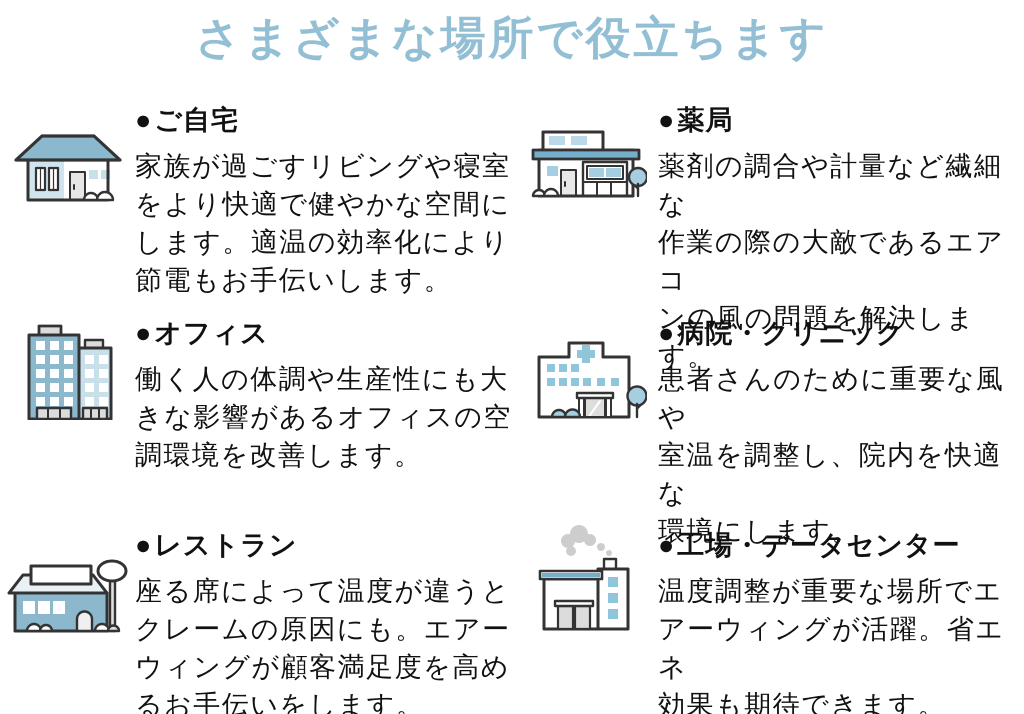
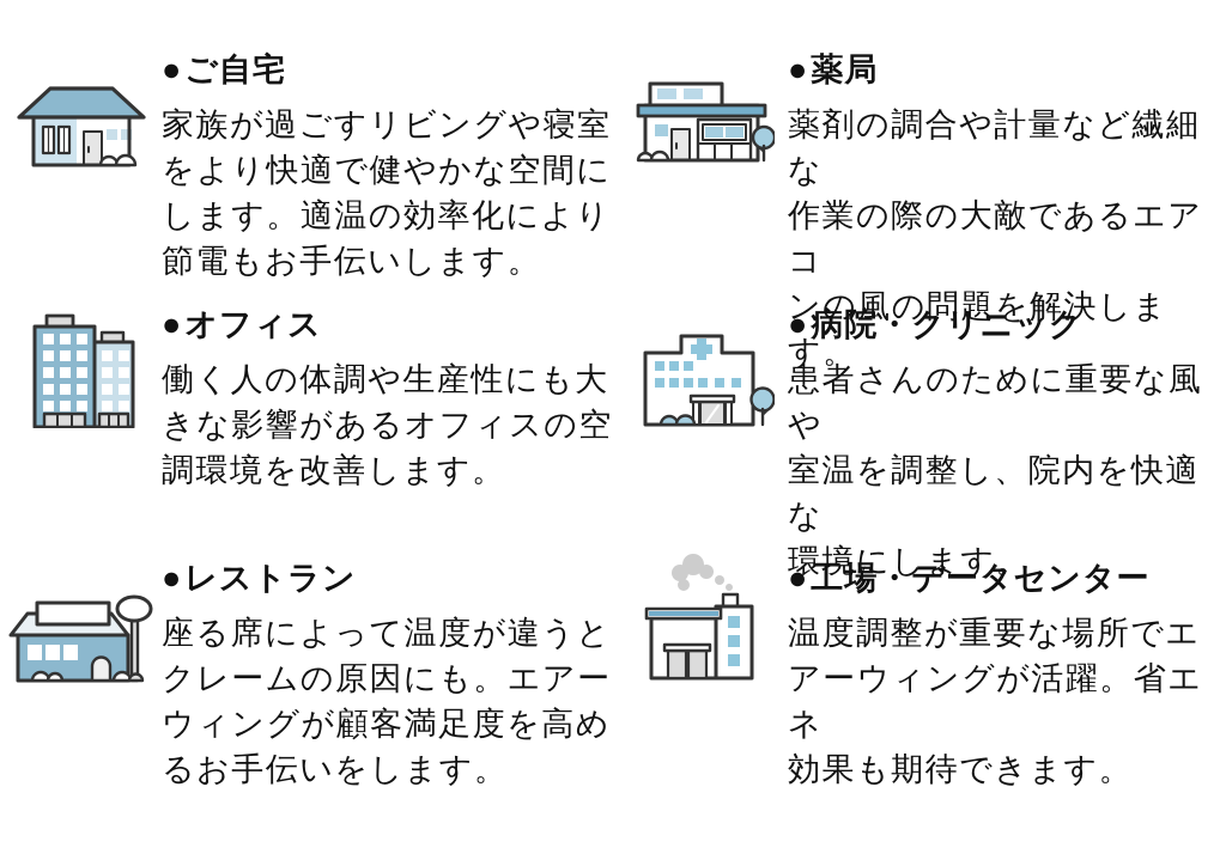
- さまざまな場所で役立ちます
  ●ご自宅
  家族が過ごすリビングや寝室
  をより快適で健やかな空間に
  します。適温の効率化により
  節電もお手伝いします。
  ●薬局
  薬剤の調合や計量など繊細な
  作業の際の大敵であるエアコ
  ンの風の問題を解決します。
  ●オフィス
  働く人の体調や生産性にも大
  きな影響があるオフィスの空
  調環境を改善します。
  ●病院・クリニック
  患者さんのために重要な風や
  室温を調整し、院内を快適な
  環境にします。
  ●レストラン
  座る席によって温度が違うと
  クレームの原因にも。エアー
  ウィングが顧客満足度を高め
  るお手伝いをします。
  ●工場・データセンター
  温度調整が重要な場所でエ
  アーウィングが活躍。省エネ
  効果も期待できます。
